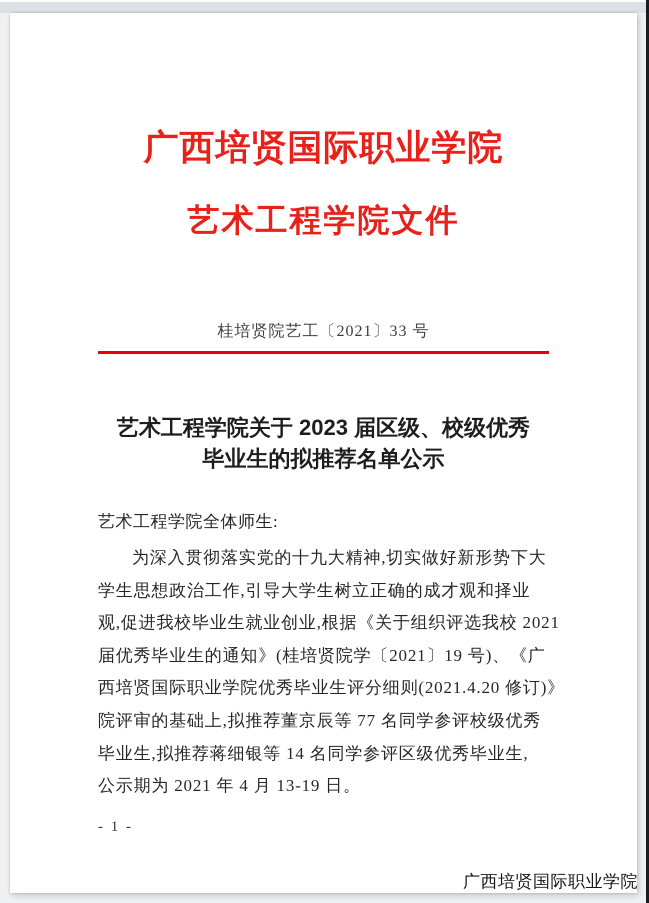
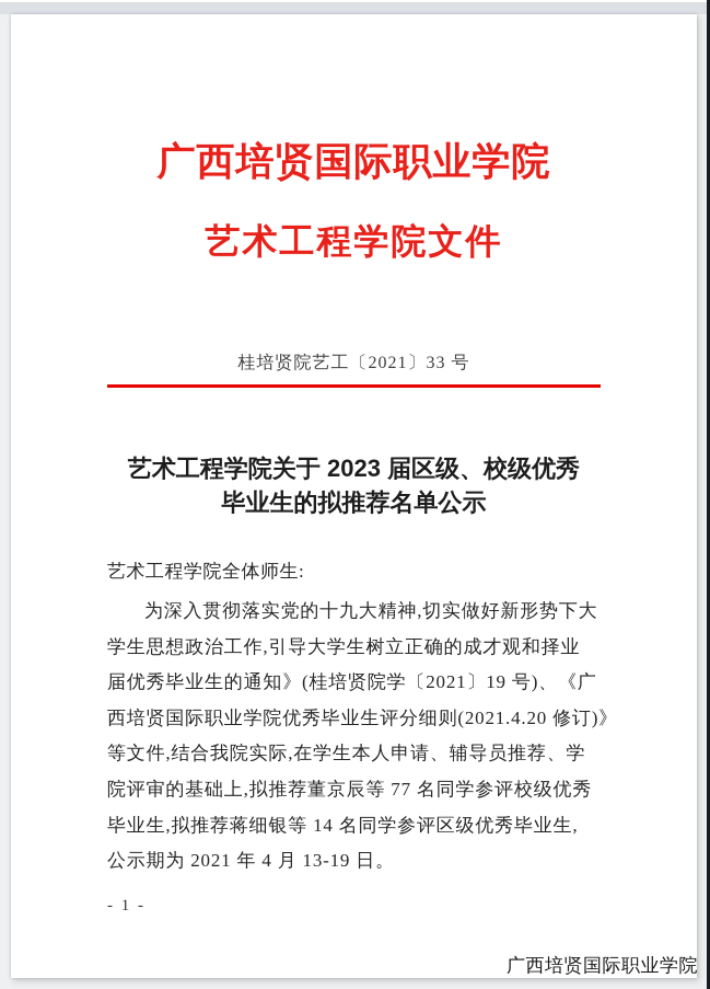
  广西培贤国际职业学院
  艺术工程学院文件
  桂培贤院艺工〔2021〕33 号
  艺术工程学院关于 2023 届区级、校级优秀
  毕业生的拟推荐名单公示
  艺术工程学院全体师生:
  为深入贯彻落实党的十九大精神,切实做好新形势下大
  学生思想政治工作,引导大学生树立正确的成才观和择业
- 观,促进我校毕业生就业创业,根据《关于组织评选我校 2021
  届优秀毕业生的通知》(桂培贤院学〔2021〕19 号)、《广
  西培贤国际职业学院优秀毕业生评分细则(2021.4.20 修订)》
+ 等文件,结合我院实际,在学生本人申请、辅导员推荐、学
  院评审的基础上,拟推荐董京辰等 77 名同学参评校级优秀
  毕业生,拟推荐蒋细银等 14 名同学参评区级优秀毕业生,
  公示期为 2021 年 4 月 13-19 日。
  - 1 -
  广西培贤国际职业学院
